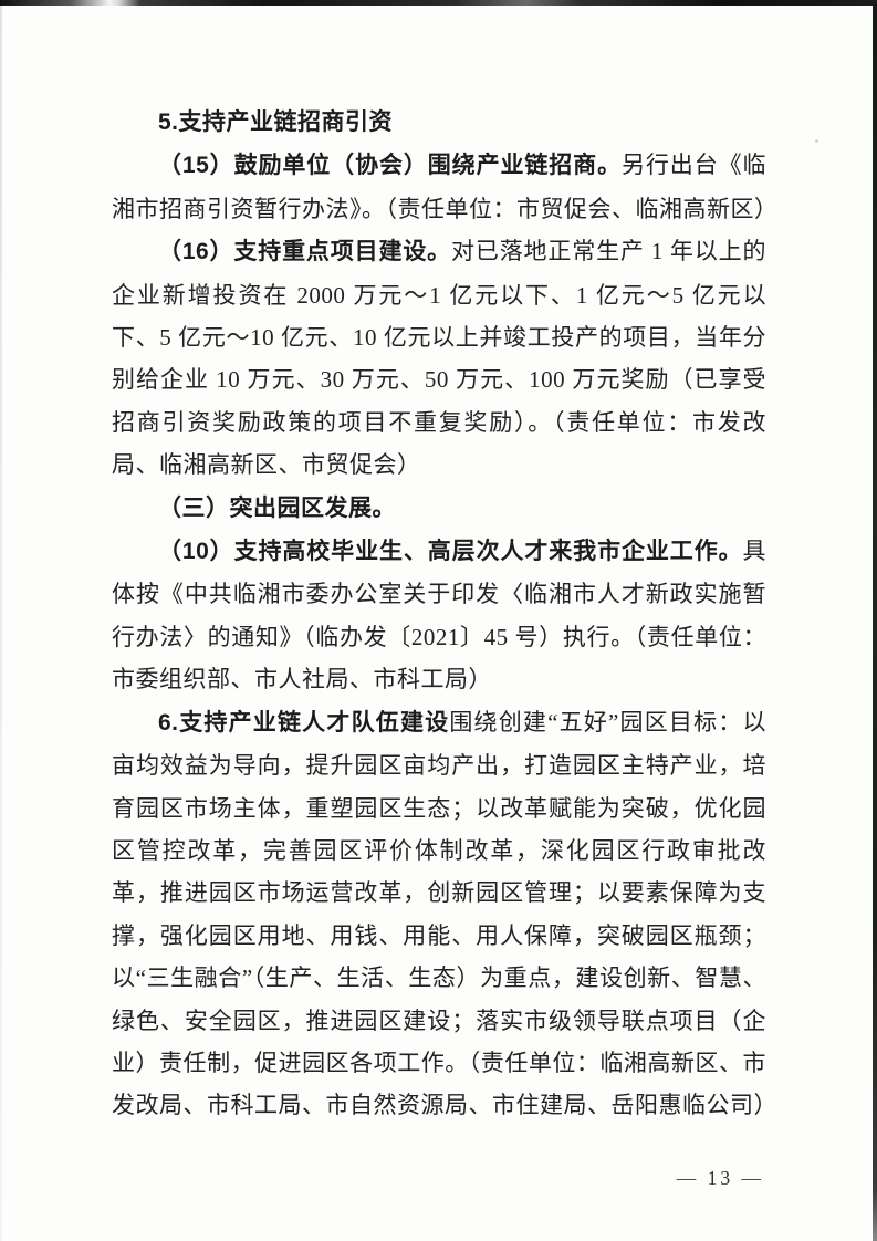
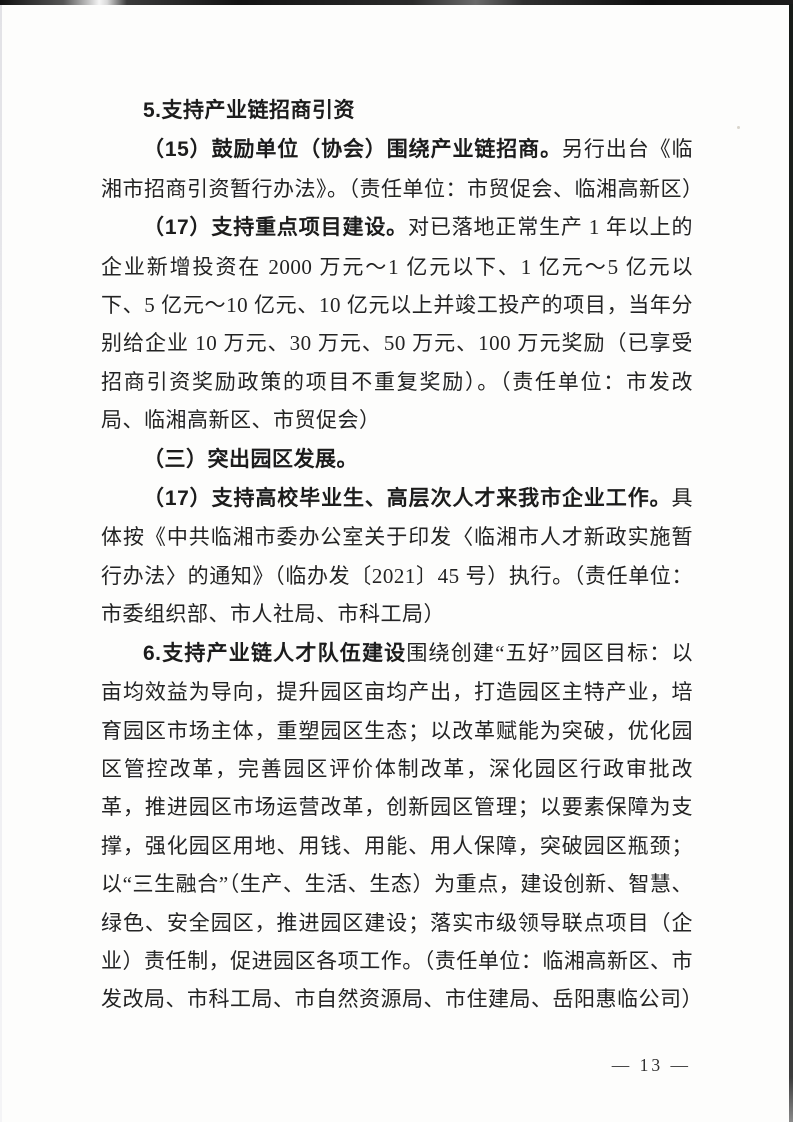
  5.支持产业链招商引资
  （15）鼓励单位（协会）围绕产业链招商。另行出台《临湘市招商引资暂行办法》。（责任单位：市贸促会、临湘高新区）
- （16）支持重点项目建设。对已落地正常生产 1 年以上的企业新增投资在 2000 万元～1 亿元以下、1 亿元～5 亿元以下、5 亿元～10 亿元、10 亿元以上并竣工投产的项目，当年分别给企业 10 万元、30 万元、50 万元、100 万元奖励（已享受招商引资奖励政策的项目不重复奖励）。（责任单位：市发改局、临湘高新区、市贸促会）
+ （17）支持重点项目建设。对已落地正常生产 1 年以上的企业新增投资在 2000 万元～1 亿元以下、1 亿元～5 亿元以下、5 亿元～10 亿元、10 亿元以上并竣工投产的项目，当年分别给企业 10 万元、30 万元、50 万元、100 万元奖励（已享受招商引资奖励政策的项目不重复奖励）。（责任单位：市发改局、临湘高新区、市贸促会）
  （三）突出园区发展。
- （10）支持高校毕业生、高层次人才来我市企业工作。具体按《中共临湘市委办公室关于印发〈临湘市人才新政实施暂行办法〉的通知》（临办发〔2021〕45 号）执行。（责任单位：市委组织部、市人社局、市科工局）
+ （17）支持高校毕业生、高层次人才来我市企业工作。具体按《中共临湘市委办公室关于印发〈临湘市人才新政实施暂行办法〉的通知》（临办发〔2021〕45 号）执行。（责任单位：市委组织部、市人社局、市科工局）
  6.支持产业链人才队伍建设围绕创建“五好”园区目标：以亩均效益为导向，提升园区亩均产出，打造园区主特产业，培育园区市场主体，重塑园区生态；以改革赋能为突破，优化园区管控改革，完善园区评价体制改革，深化园区行政审批改革，推进园区市场运营改革，创新园区管理；以要素保障为支撑，强化园区用地、用钱、用能、用人保障，突破园区瓶颈；以“三生融合”（生产、生活、生态）为重点，建设创新、智慧、绿色、安全园区，推进园区建设；落实市级领导联点项目（企业）责任制，促进园区各项工作。（责任单位：临湘高新区、市发改局、市科工局、市自然资源局、市住建局、岳阳惠临公司）
  — 13 —
